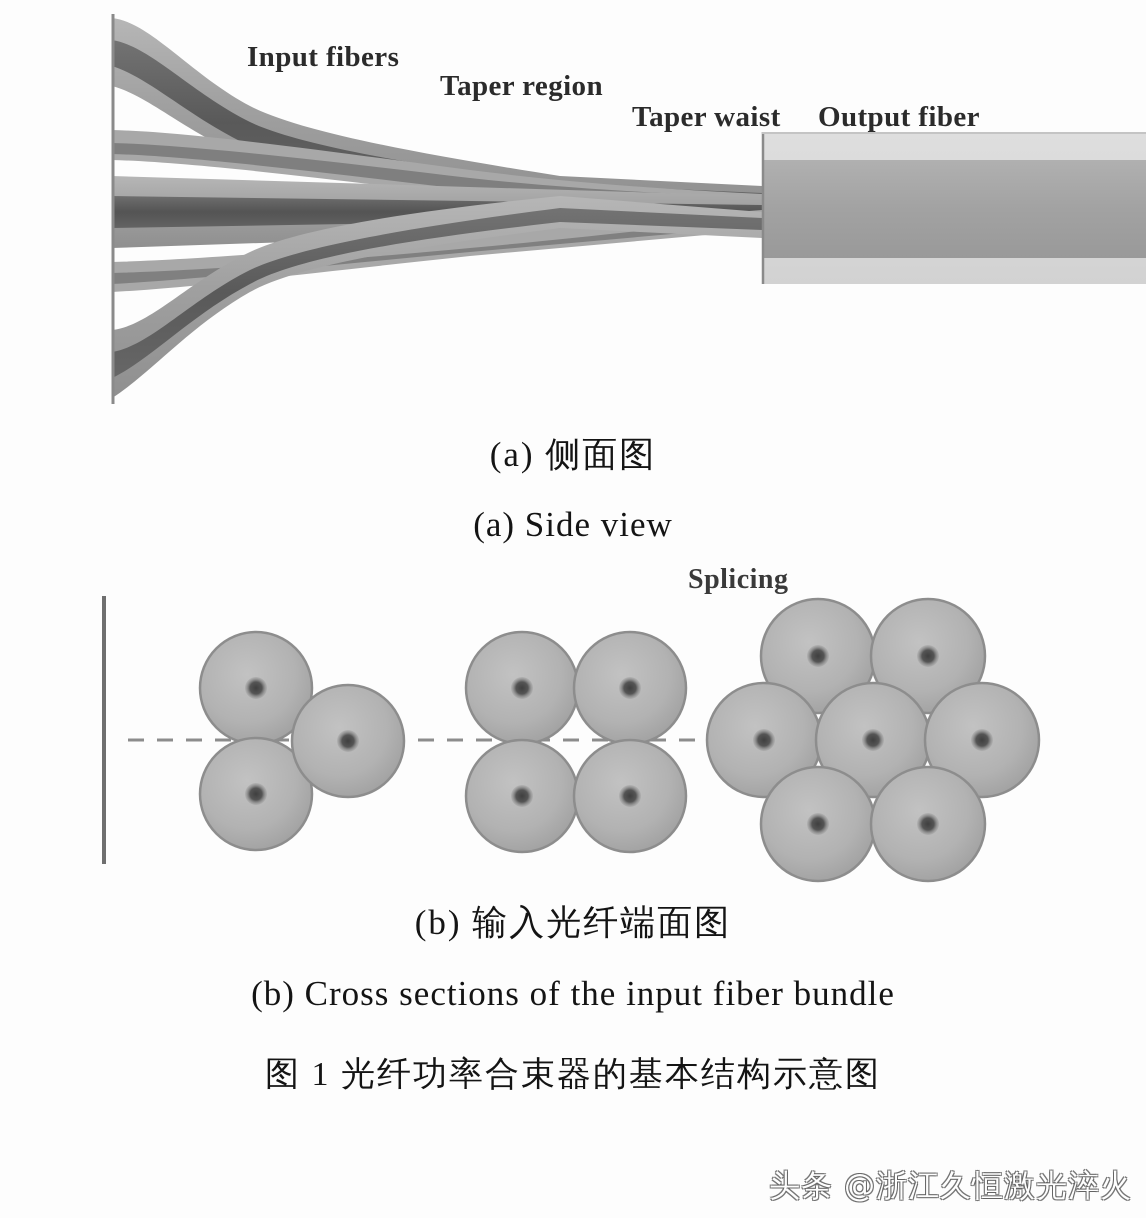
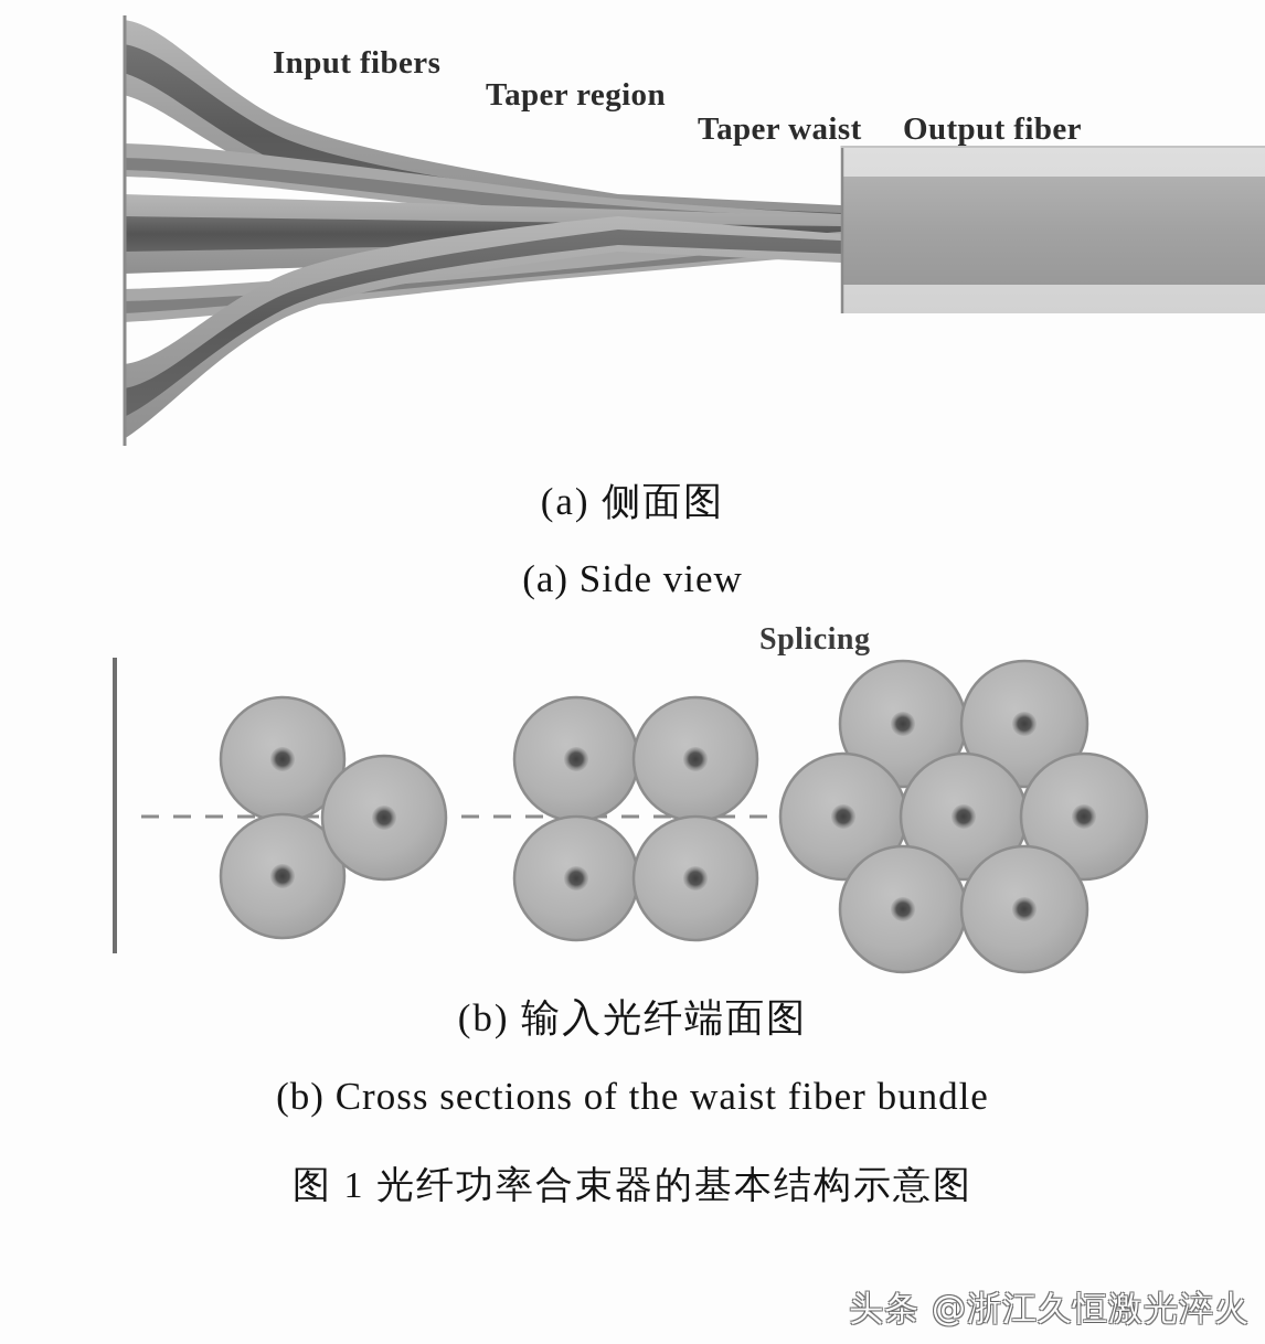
  Input fibers
  Taper region
  Taper waist
  Output fiber
  (a) 侧面图
  (a) Side view
  Splicing
  (b) 输入光纤端面图
- (b) Cross sections of the input fiber bundle
+ (b) Cross sections of the waist fiber bundle
  图 1 光纤功率合束器的基本结构示意图
  头条 @浙江久恒激光淬火
